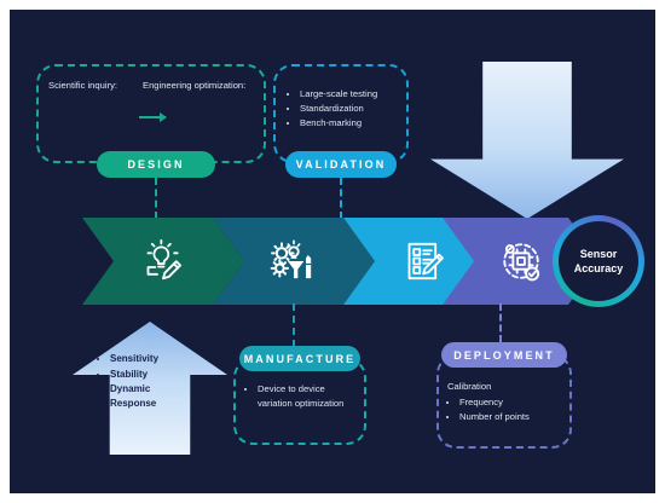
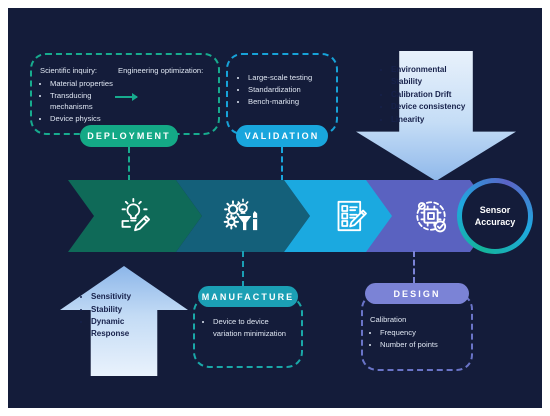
  Scientific inquiry:
+ Material properties
+ Transducing mechanisms
+ Device physics
  Engineering optimization:
- DESIGN
+ DEPLOYMENT
  Large-scale testing
  Standardization
  Bench-marking
  VALIDATION
+ Environmental Stability
+ Calibration Drift
+ Device consistency
+ Linearity
  Sensor
  Accuracy
  Sensitivity
  Stability
  Dynamic Response
  MANUFACTURE
- Device to device variation optimization
+ Device to device variation minimization
- DEPLOYMENT
+ DESIGN
  Calibration
  Frequency
  Number of points
